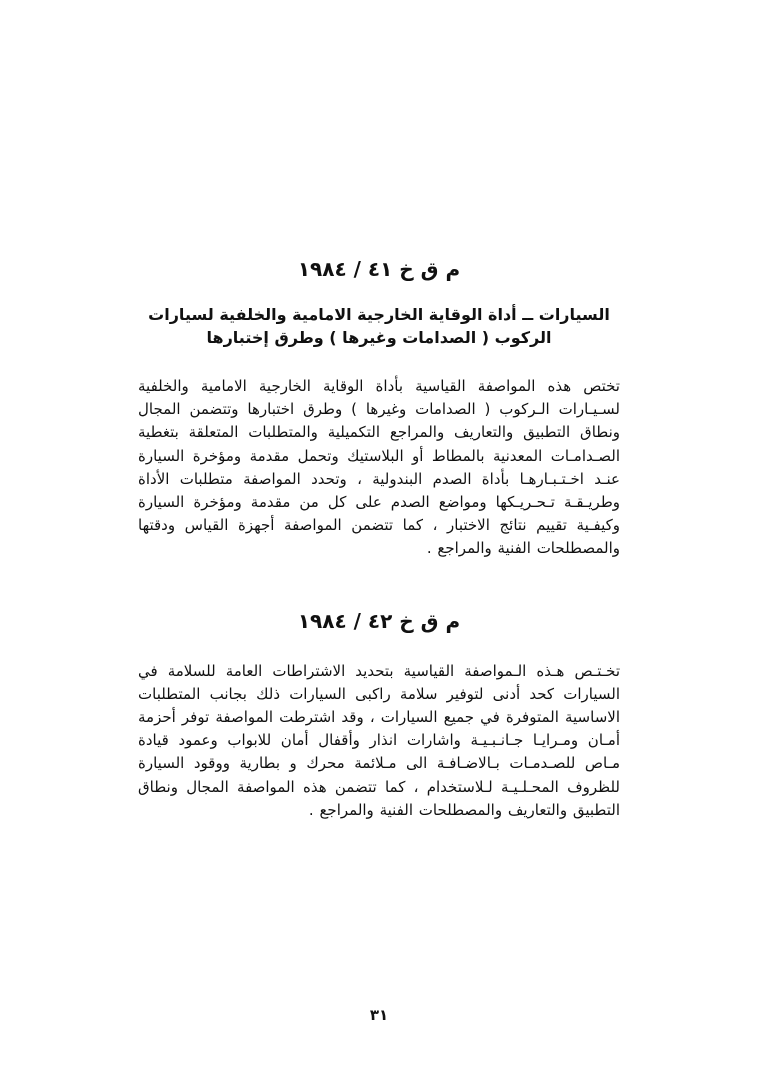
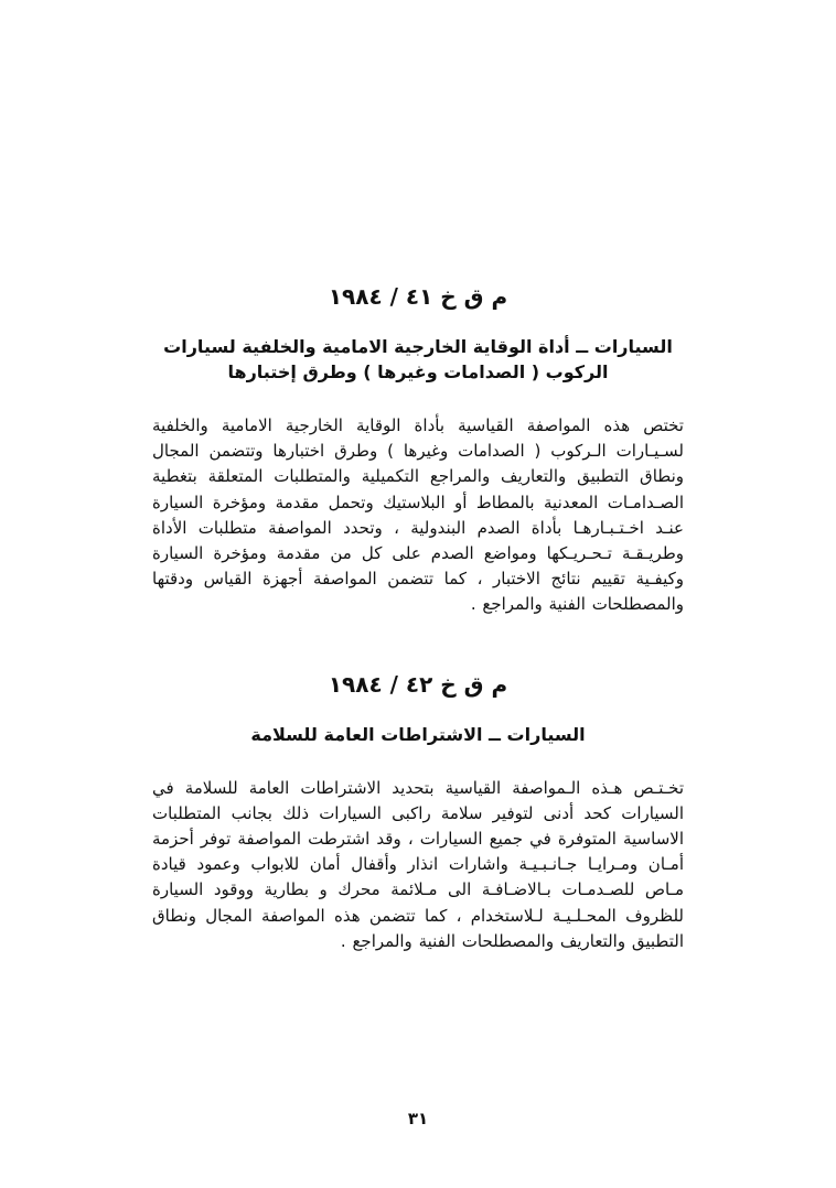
  م ق خ ٤١ / ١٩٨٤
  السيارات ــ أداة الوقاية الخارجية الامامية والخلفية لسيارات الركوب ( الصدامات وغيرها ) وطرق إختبارها
  تختص هذه المواصفة القياسية بأداة الوقاية الخارجية الامامية والخلفية لسـيـارات الـركوب ( الصدامات وغيرها ) وطرق اختبارها وتتضمن المجال ونطاق التطبيق والتعاريف والمراجع التكميلية والمتطلبات المتعلقة بتغطية الصـدامـات المعدنية بالمطاط أو البلاستيك وتحمل مقدمة ومؤخرة السيارة عنـد اخـتـبـارهـا بأداة الصدم البندولية ، وتحدد المواصفة متطلبات الأداة وطريـقـة تـحـريـكها ومواضع الصدم على كل من مقدمة ومؤخرة السيارة وكيفـية تقييم نتائج الاختبار ، كما تتضمن المواصفة أجهزة القياس ودقتها والمصطلحات الفنية والمراجع .
  م ق خ ٤٢ / ١٩٨٤
+ السيارات ــ الاشتراطات العامة للسلامة
  تخـتـص هـذه الـمواصفة القياسية بتحديد الاشتراطات العامة للسلامة في السيارات كحد أدنى لتوفير سلامة راكبى السيارات ذلك بجانب المتطلبات الاساسية المتوفرة في جميع السيارات ، وقد اشترطت المواصفة توفر أحزمة أمـان ومـرايـا جـانـبـيـة واشارات انذار وأقفال أمان للابواب وعمود قيادة مـاص للصـدمـات بـالاضـافـة الى مـلائمة محرك و بطارية ووقود السيارة للظروف المحـلـيـة لـلاستخدام ، كما تتضمن هذه المواصفة المجال ونطاق التطبيق والتعاريف والمصطلحات الفنية والمراجع .
  ٣١
